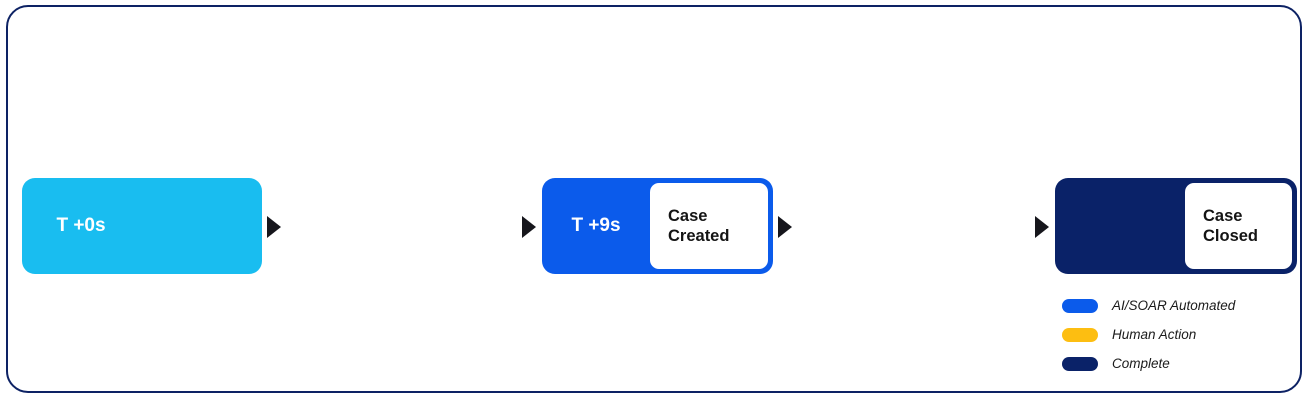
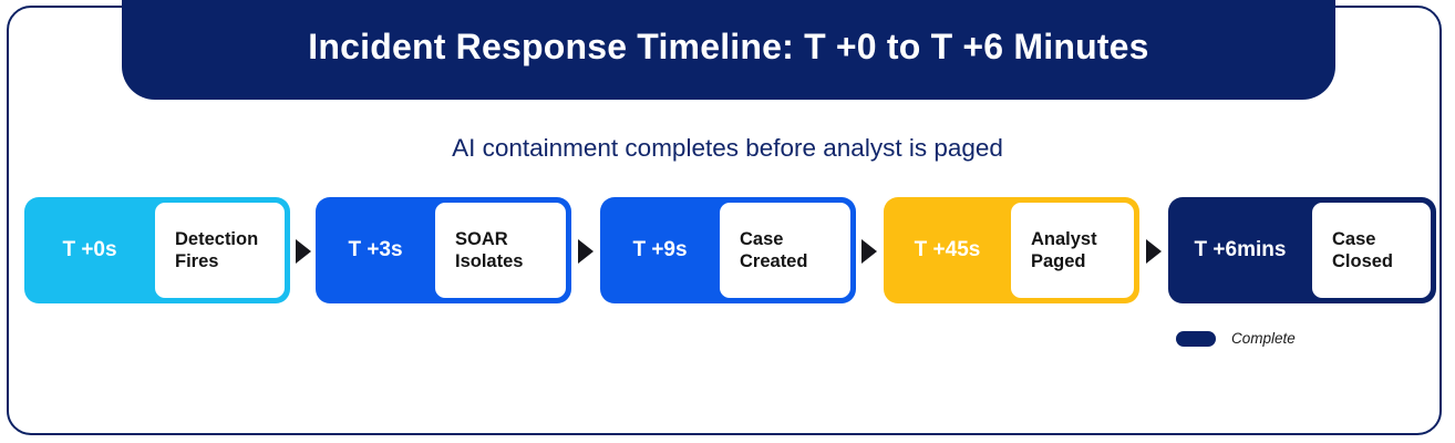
+ Incident Response Timeline: T +0 to T +6 Minutes
+ AI containment completes before analyst is paged
  T +0s
+ Detection
+ Fires
+ T +3s
+ SOAR
+ Isolates
  T +9s
  Case
  Created
+ T +45s
+ Analyst
+ Paged
+ T +6mins
  Case
  Closed
- AI/SOAR Automated
- Human Action
  Complete
